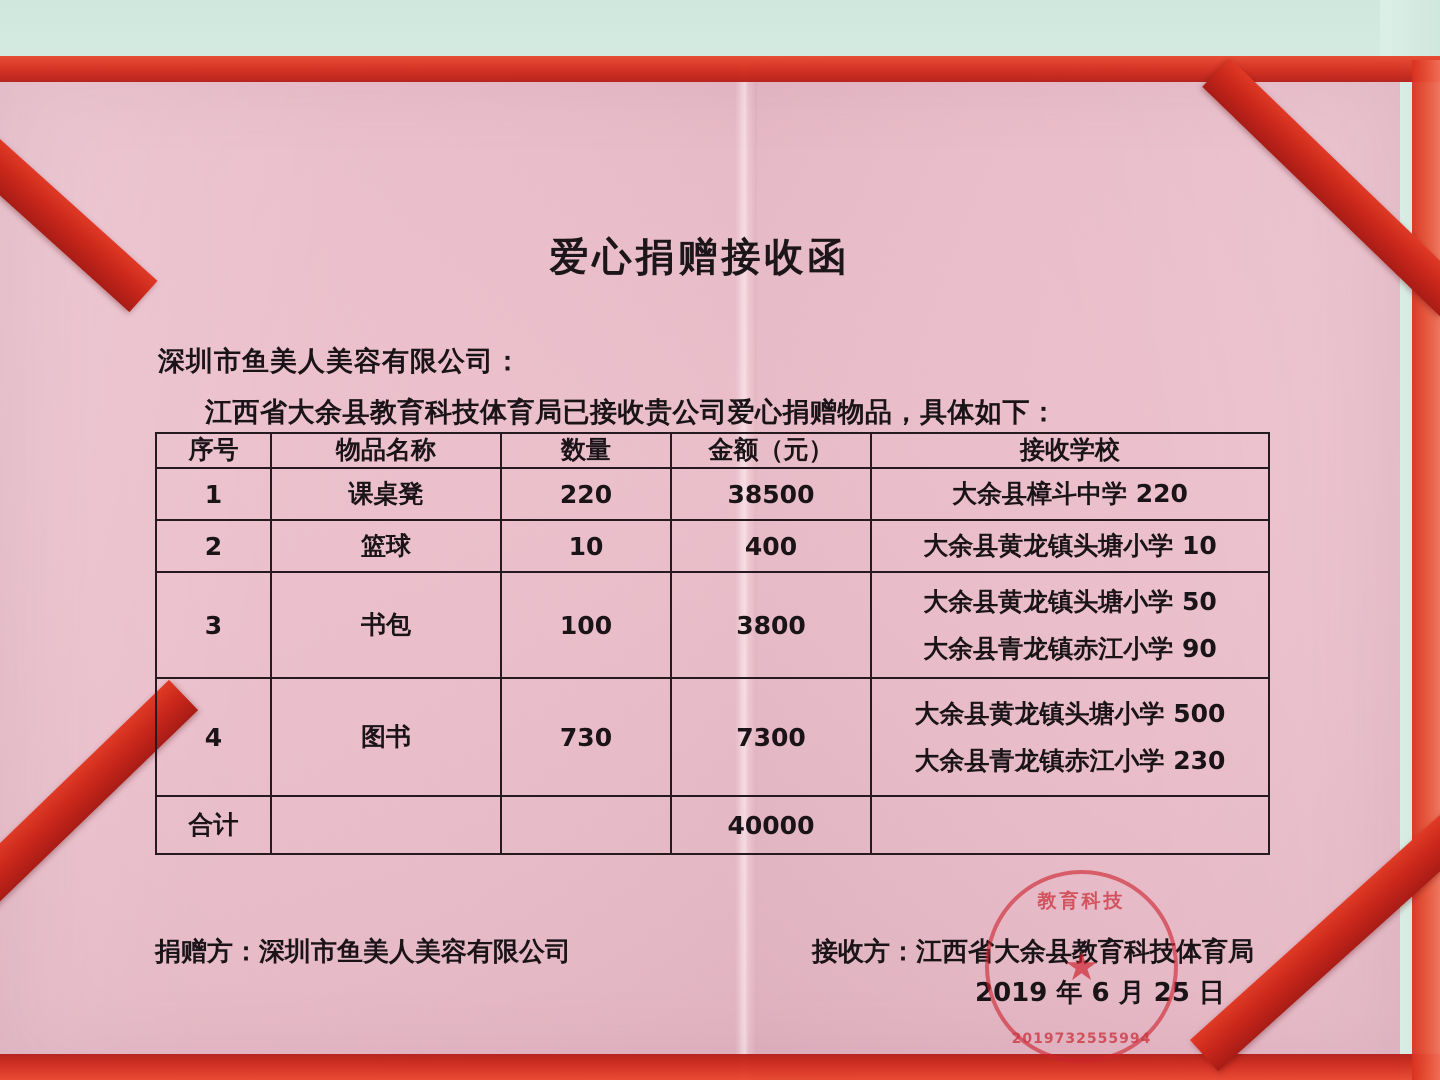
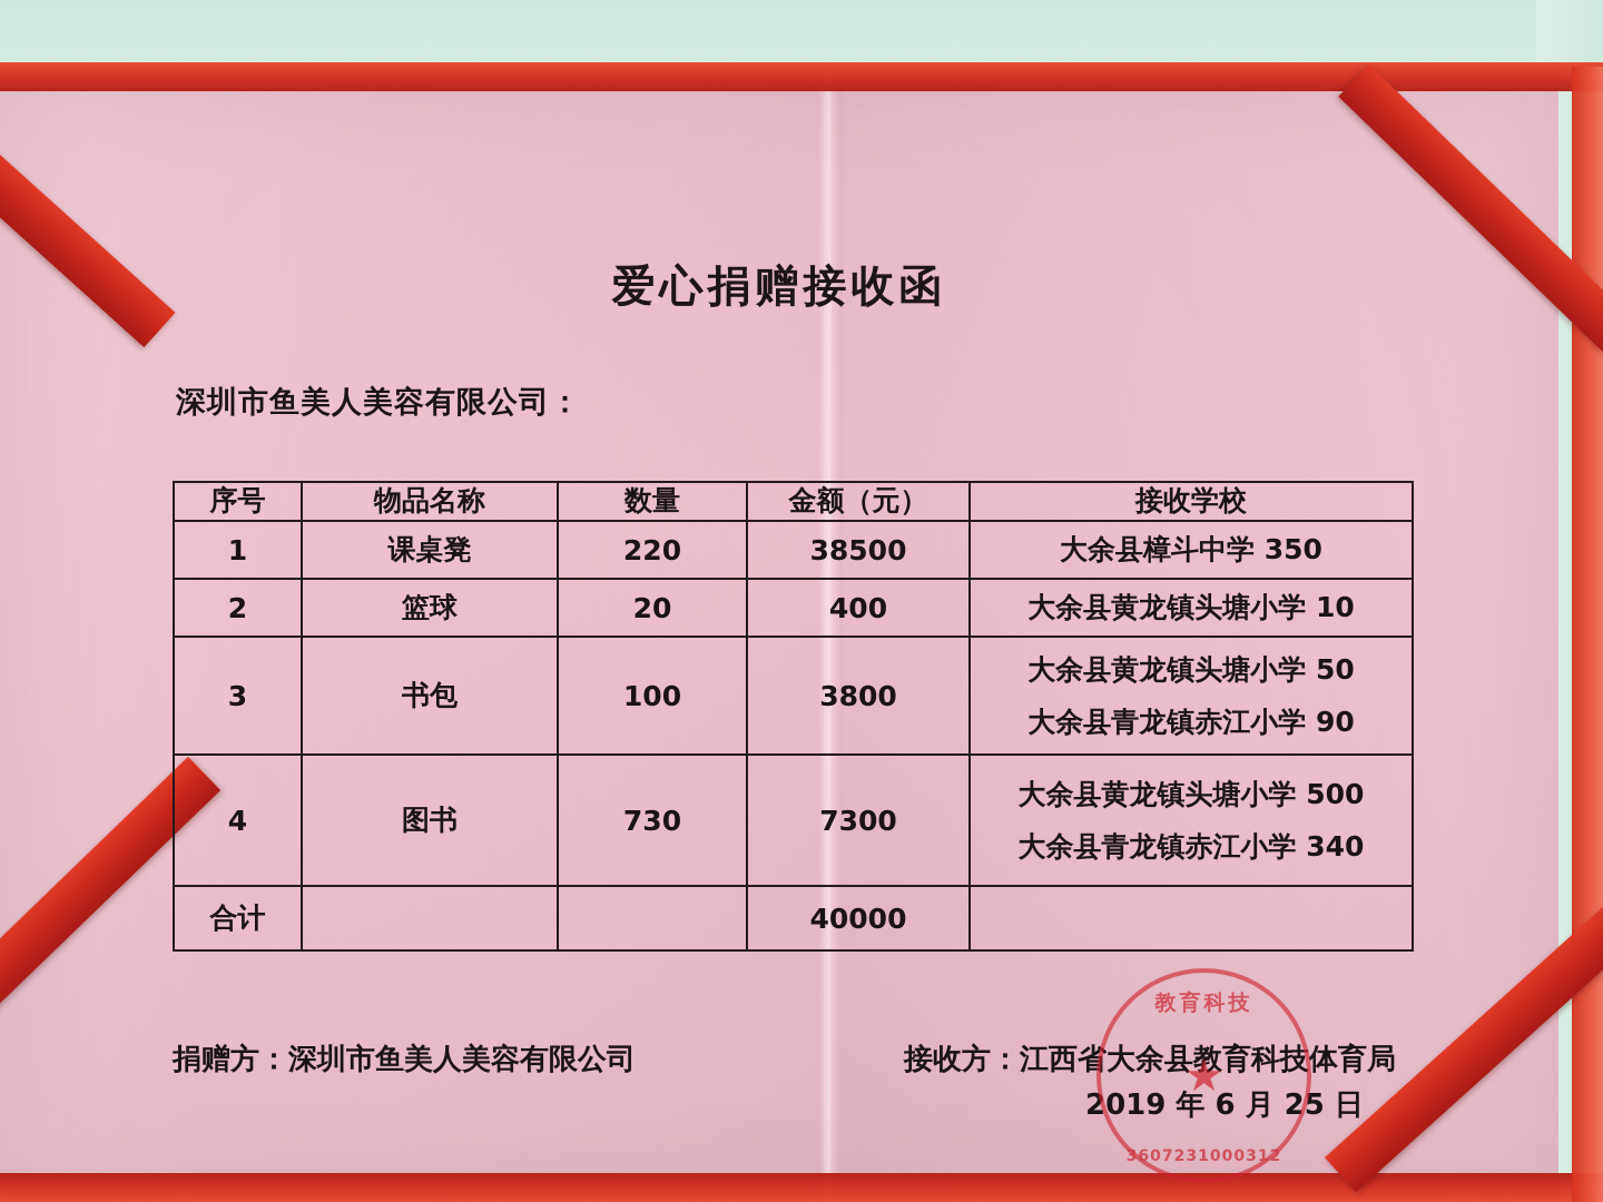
  爱心捐赠接收函
  深圳市鱼美人美容有限公司：
- 江西省大余县教育科技体育局已接收贵公司爱心捐赠物品，具体如下：
  序号	物品名称	数量	金额（元）	接收学校
- 1	课桌凳	220	38500	大余县樟斗中学 220
+ 1	课桌凳	220	38500	大余县樟斗中学 350
- 2	篮球	10	400	大余县黄龙镇头塘小学 10
+ 2	篮球	20	400	大余县黄龙镇头塘小学 10
  3	书包	100	3800	大余县黄龙镇头塘小学 50 大余县青龙镇赤江小学 90
- 4	图书	730	7300	大余县黄龙镇头塘小学 500 大余县青龙镇赤江小学 230
+ 4	图书	730	7300	大余县黄龙镇头塘小学 500 大余县青龙镇赤江小学 340
  合计			40000
  捐赠方：深圳市鱼美人美容有限公司
  接收方：江西省大余县教育科技体育局
  2019 年 6 月 25 日
  教育科技
  ★
- 2019732555994
+ 3607231000312
